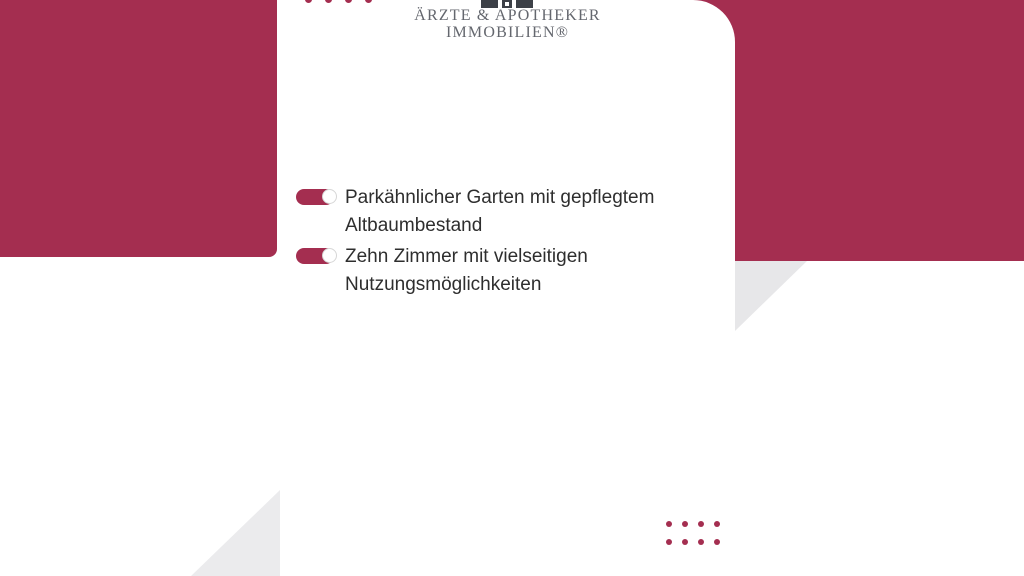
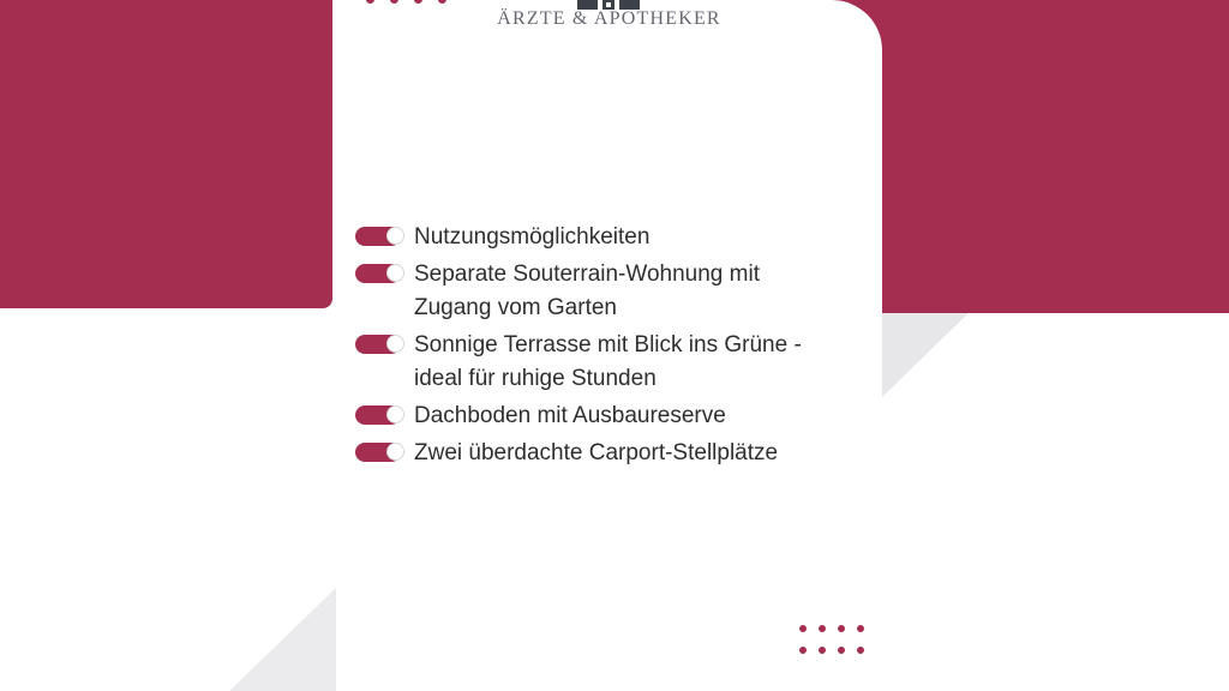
  ÄRZTE & APOTHEKER
- IMMOBILIEN®
- Parkähnlicher Garten mit gepflegtem
- Altbaumbestand
- Zehn Zimmer mit vielseitigen
  Nutzungsmöglichkeiten
+ Separate Souterrain-Wohnung mit
+ Zugang vom Garten
+ Sonnige Terrasse mit Blick ins Grüne -
+ ideal für ruhige Stunden
+ Dachboden mit Ausbaureserve
+ Zwei überdachte Carport-Stellplätze
